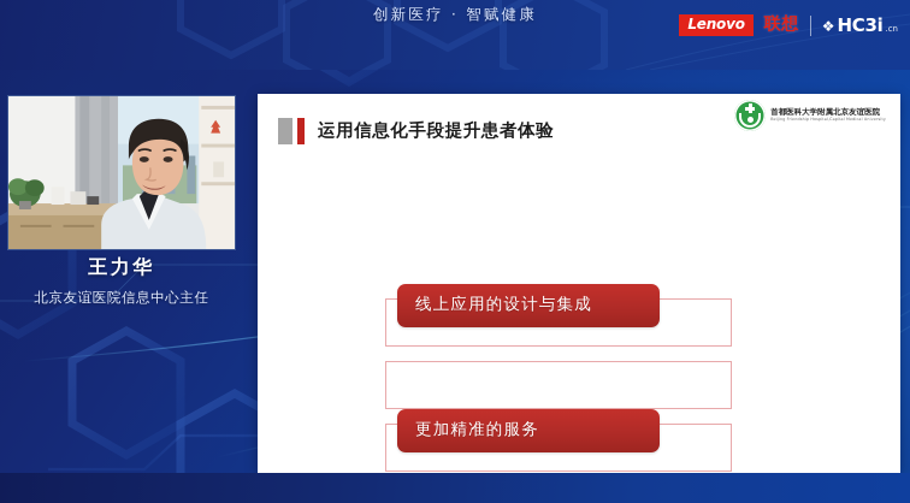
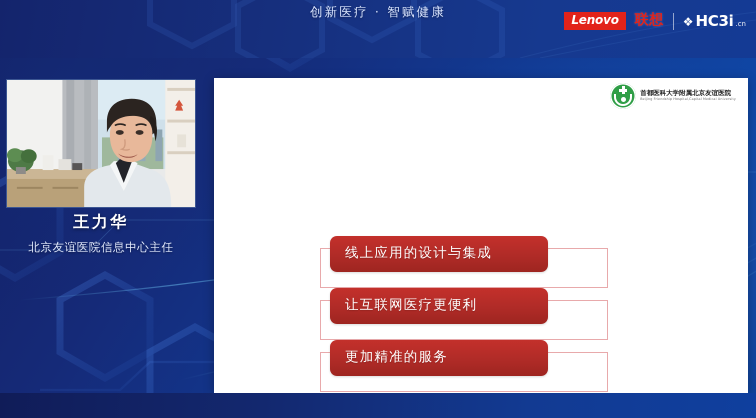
  创新医疗 · 智赋健康
  Lenovo
  联想
  ❖
  HC3i
  .cn
  王力华
  北京友谊医院信息中心主任
- 运用信息化手段提升患者体验
  首都医科大学附属北京友谊医院
  线上应用的设计与集成
+ 让互联网医疗更便利
  更加精准的服务
